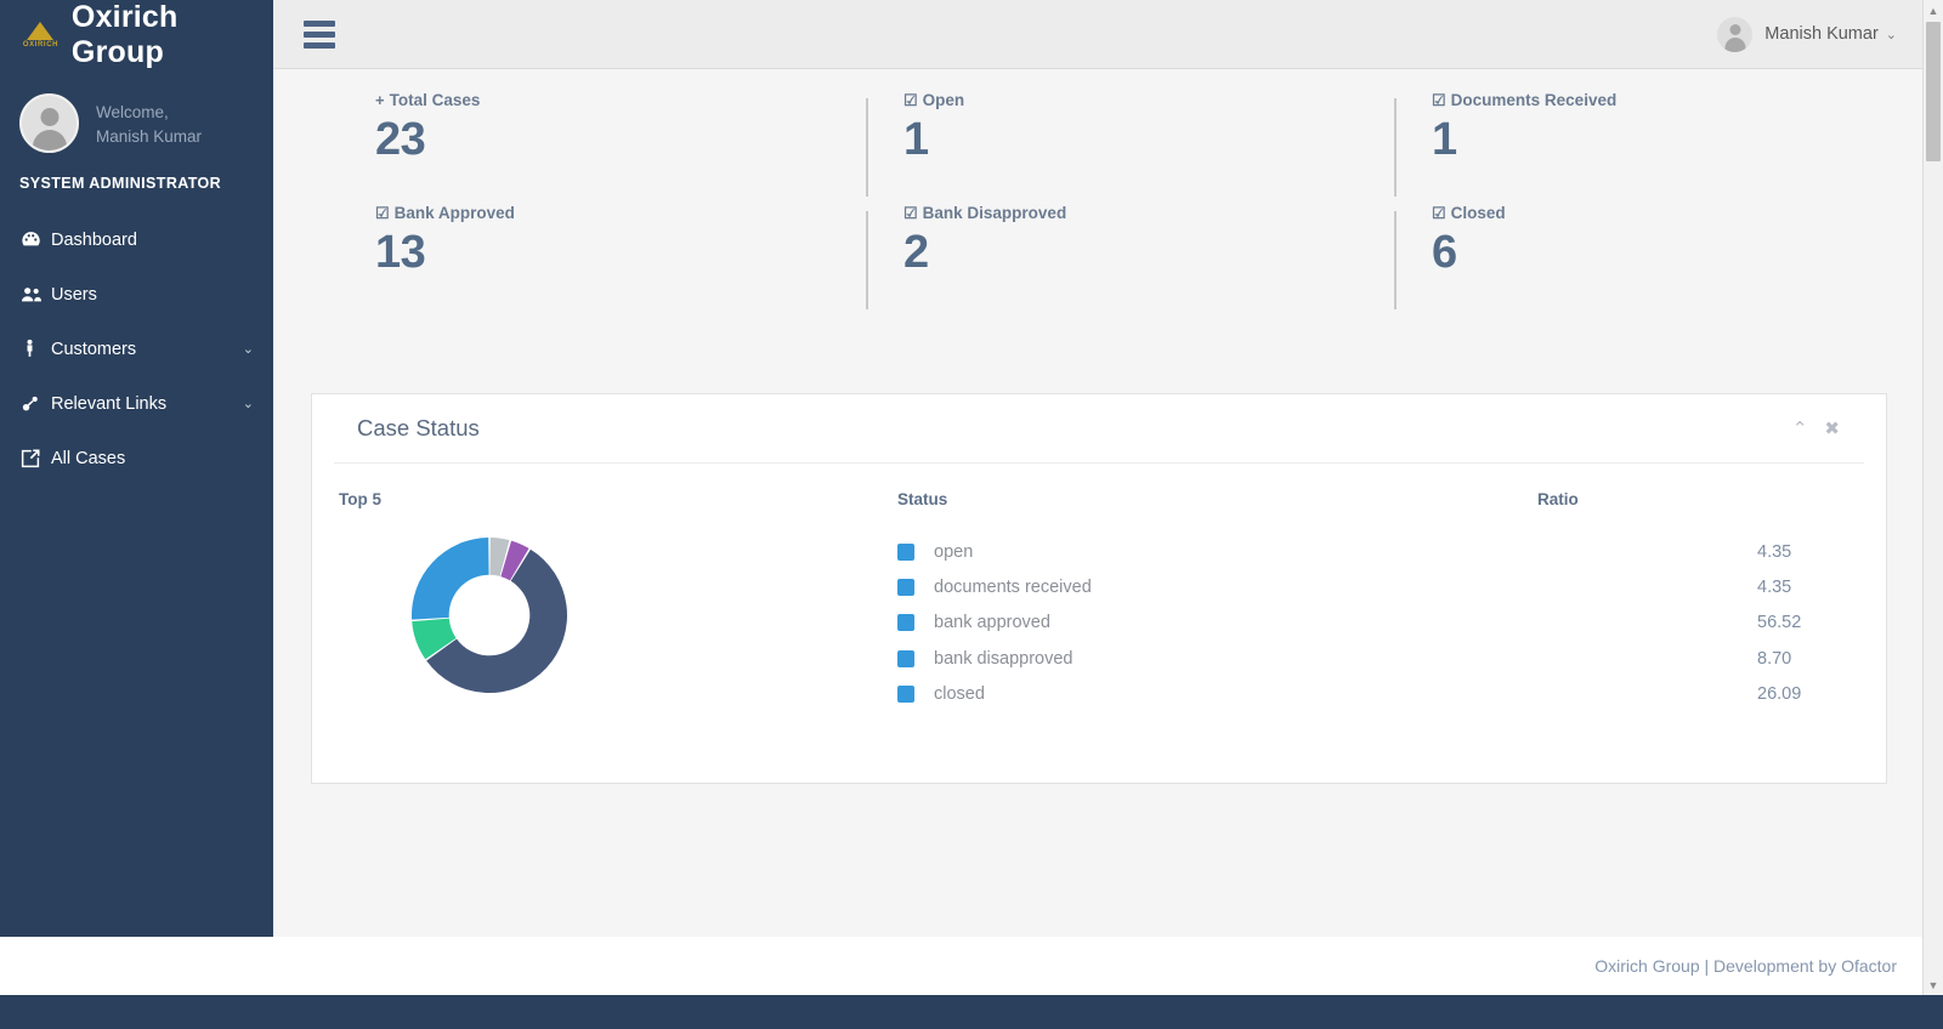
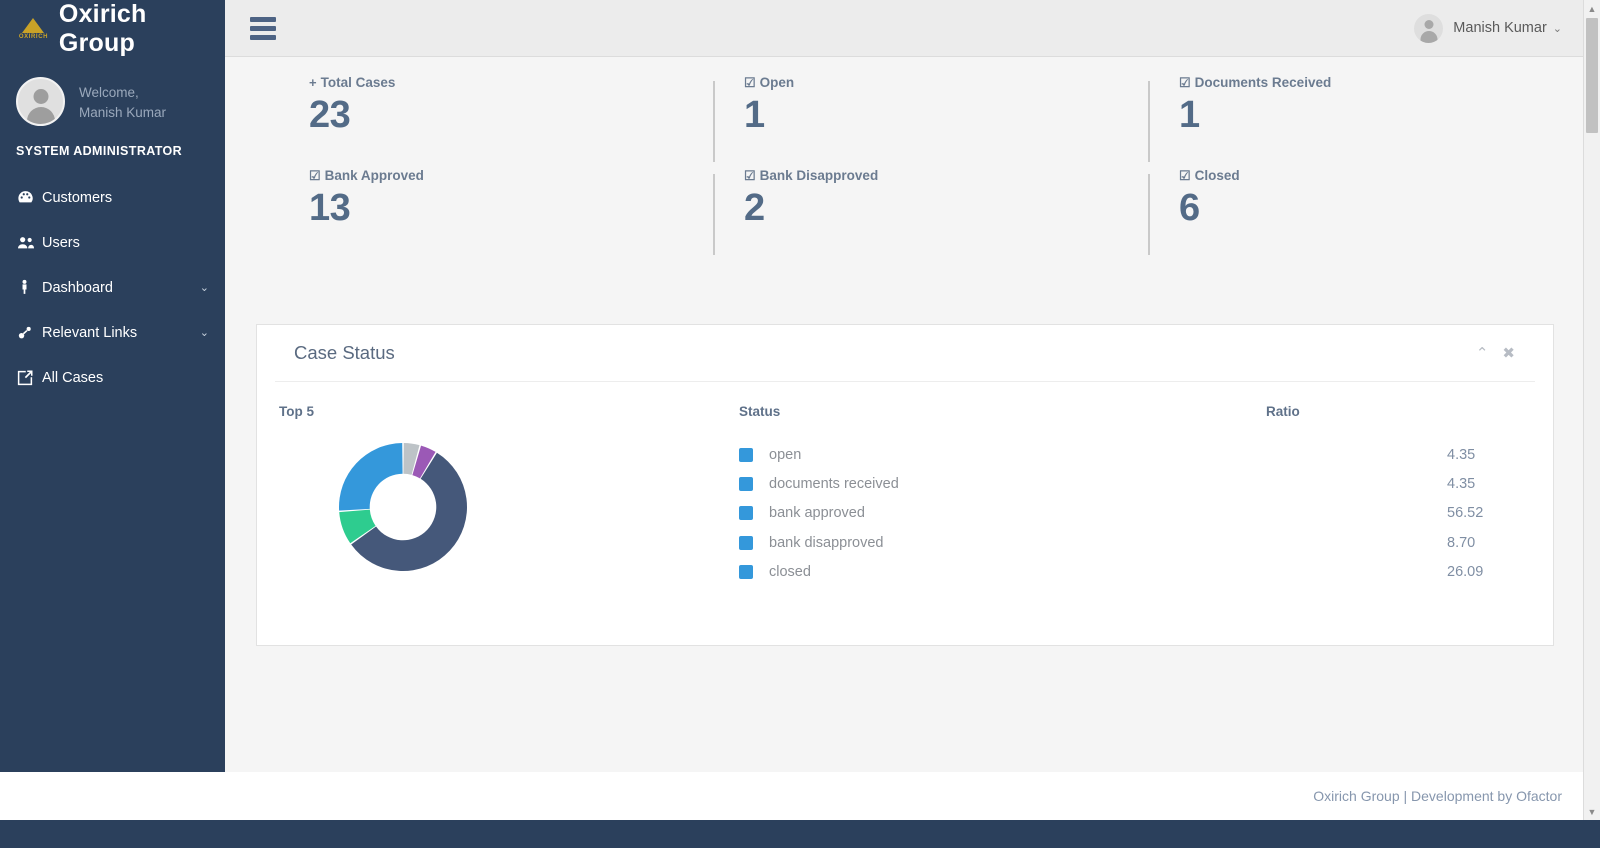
  Oxirich Group
  Welcome,
  Manish Kumar
  SYSTEM ADMINISTRATOR
- Dashboard
+ Customers
  Users
- Customers
+ Dashboard
  ⌄
  Relevant Links
  ⌄
  All Cases
  Manish Kumar
  ⌄
  +
  Total Cases
  23
  ☑
  Open
  1
  ☑
  Documents Received
  1
  ☑
  Bank Approved
  13
  ☑
  Bank Disapproved
  2
  ☑
  Closed
  6
  Case Status
  ⌃
  ✖
  Top 5
  Status
  Ratio
  open
  4.35
  documents received
  4.35
  bank approved
  56.52
  bank disapproved
  8.70
  closed
  26.09
  Oxirich Group | Development by Ofactor
  ▲
  ▼
